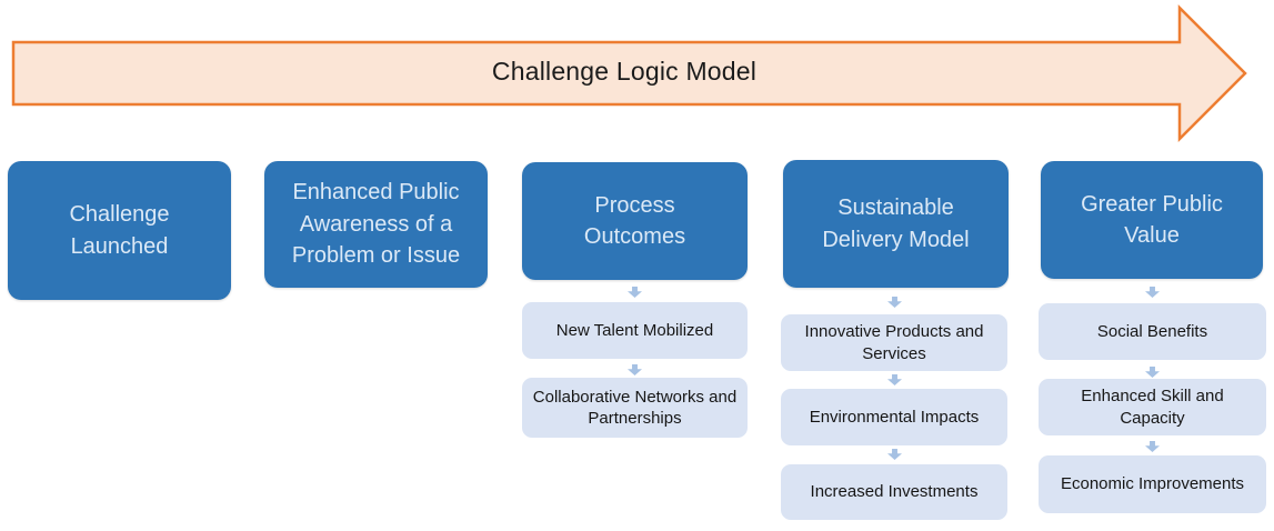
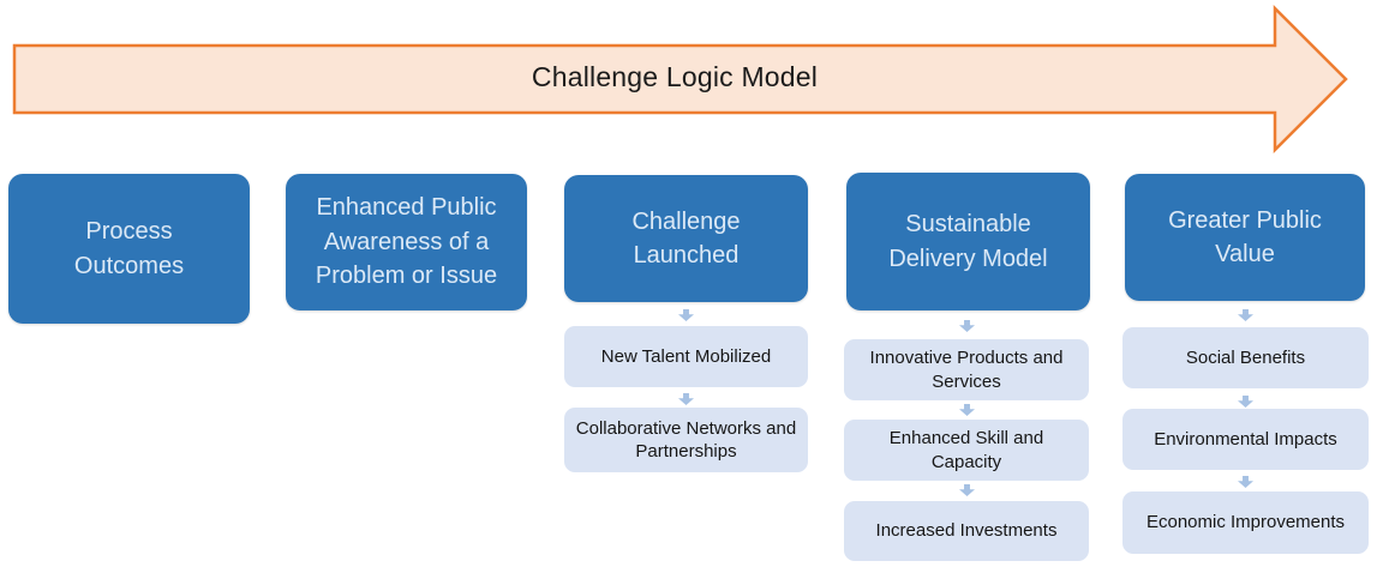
  Challenge Logic Model
- Challenge Launched
+ Process Outcomes
  Enhanced Public Awareness of a Problem or Issue
- Process Outcomes
+ Challenge Launched
  Sustainable Delivery Model
  Greater Public Value
  New Talent Mobilized
  Collaborative Networks and Partnerships
  Innovative Products and Services
- Environmental Impacts
+ Enhanced Skill and Capacity
  Increased Investments
  Social Benefits
- Enhanced Skill and Capacity
+ Environmental Impacts
  Economic Improvements
